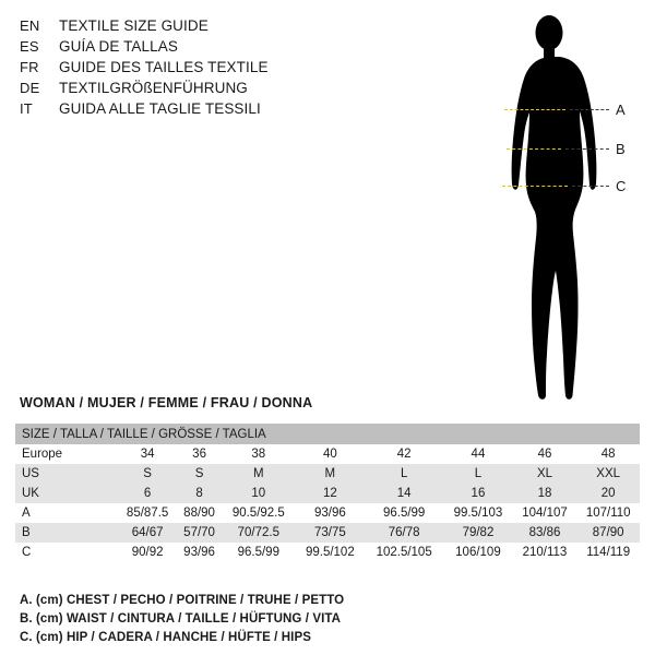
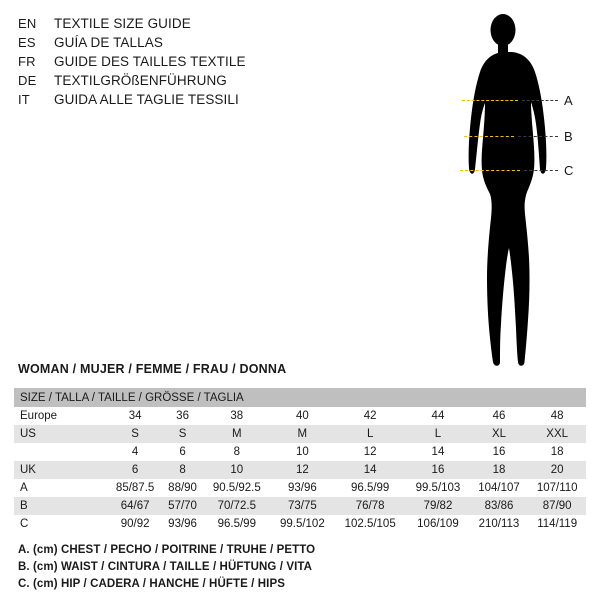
  EN
  TEXTILE SIZE GUIDE
  ES
  GUÍA DE TALLAS
  FR
  GUIDE DES TAILLES TEXTILE
  DE
  TEXTILGRÖßENFÜHRUNG
  IT
  GUIDA ALLE TAGLIE TESSILI
  A
  B
  C
  WOMAN / MUJER / FEMME / FRAU / DONNA
  SIZE / TALLA / TAILLE / GRÖSSE / TAGLIA
  Europe	34	36	38	40	42	44	46	48
  US	S	S	M	M	L	L	XL	XXL
+ 	4	6	8	10	12	14	16	18
  UK	6	8	10	12	14	16	18	20
  A	85/87.5	88/90	90.5/92.5	93/96	96.5/99	99.5/103	104/107	107/110
  B	64/67	57/70	70/72.5	73/75	76/78	79/82	83/86	87/90
  C	90/92	93/96	96.5/99	99.5/102	102.5/105	106/109	210/113	114/119
  A. (cm) CHEST / PECHO / POITRINE / TRUHE / PETTO
  B. (cm) WAIST / CINTURA / TAILLE / HÜFTUNG / VITA
  C. (cm) HIP / CADERA / HANCHE / HÜFTE / HIPS
